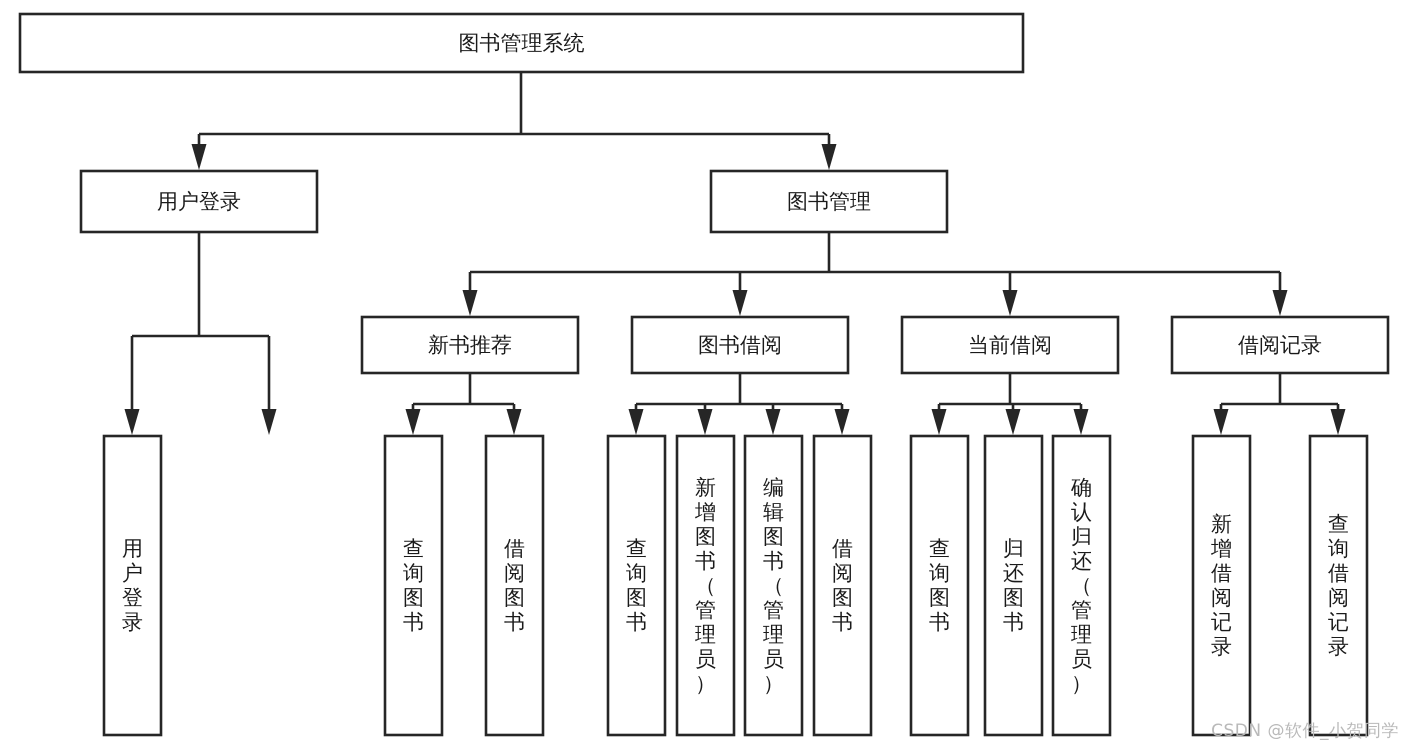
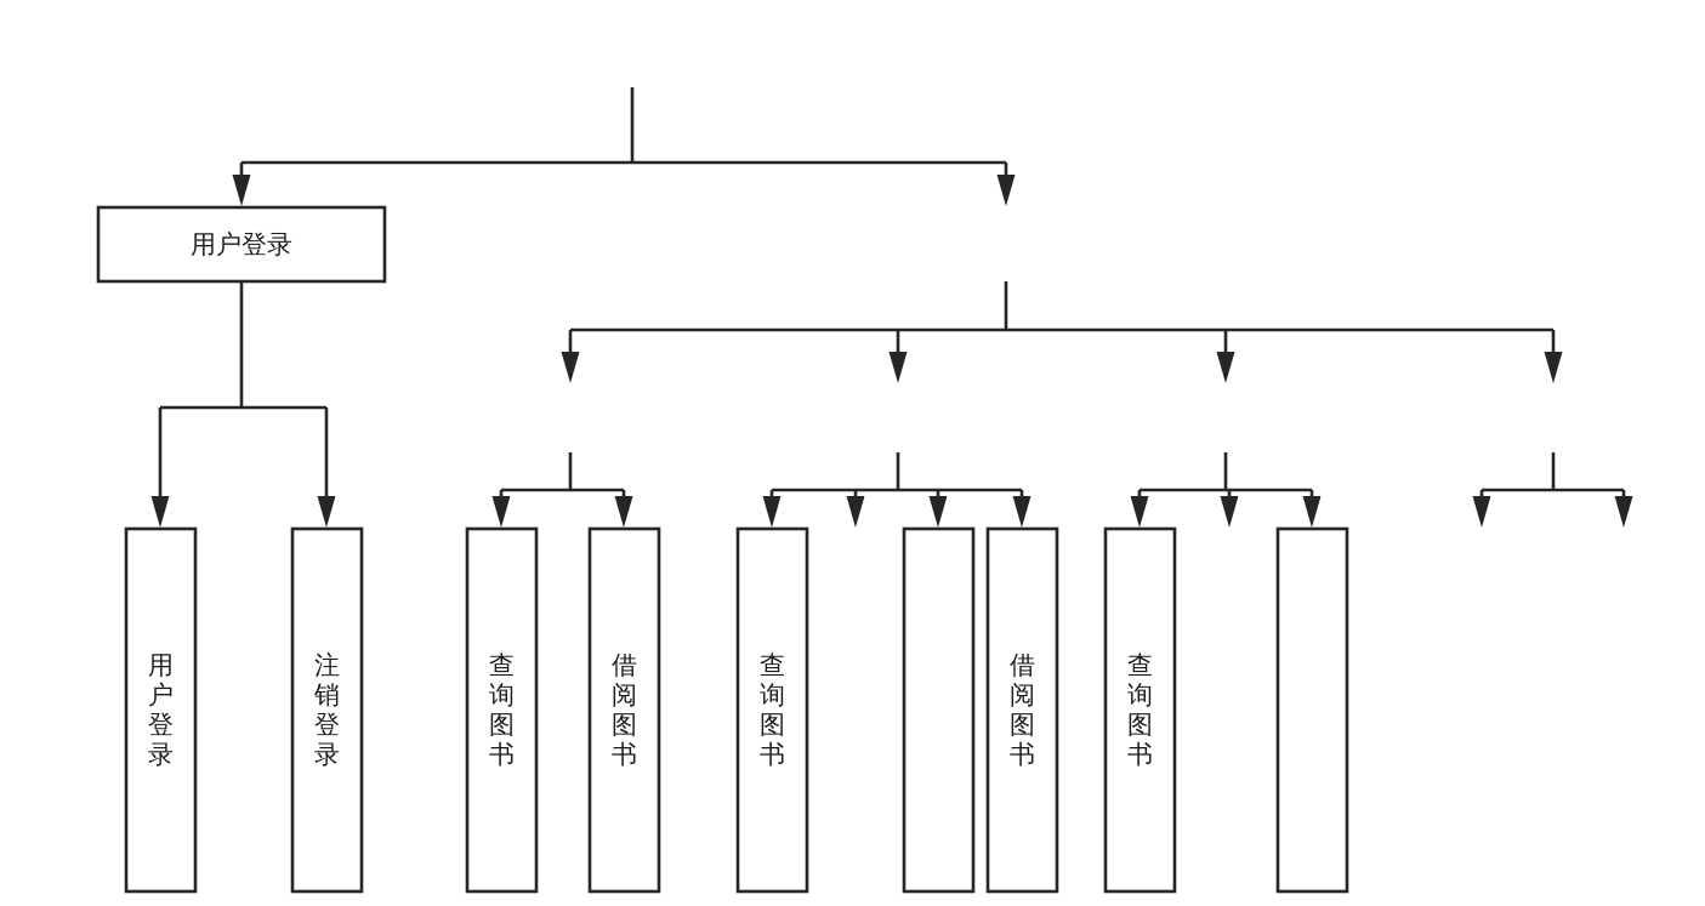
- 图书管理系统
  用户登录
- 图书管理
- 新书推荐
- 图书借阅
- 当前借阅
- 借阅记录
  用户登录
+ 注销登录
  查询图书
  借阅图书
  查询图书
- 新增图书（管理员）
- 编辑图书（管理员）
  借阅图书
  查询图书
- 归还图书
- 确认归还（管理员）
- 新增借阅记录
- 查询借阅记录
- CSDN @软件_小贺同学
